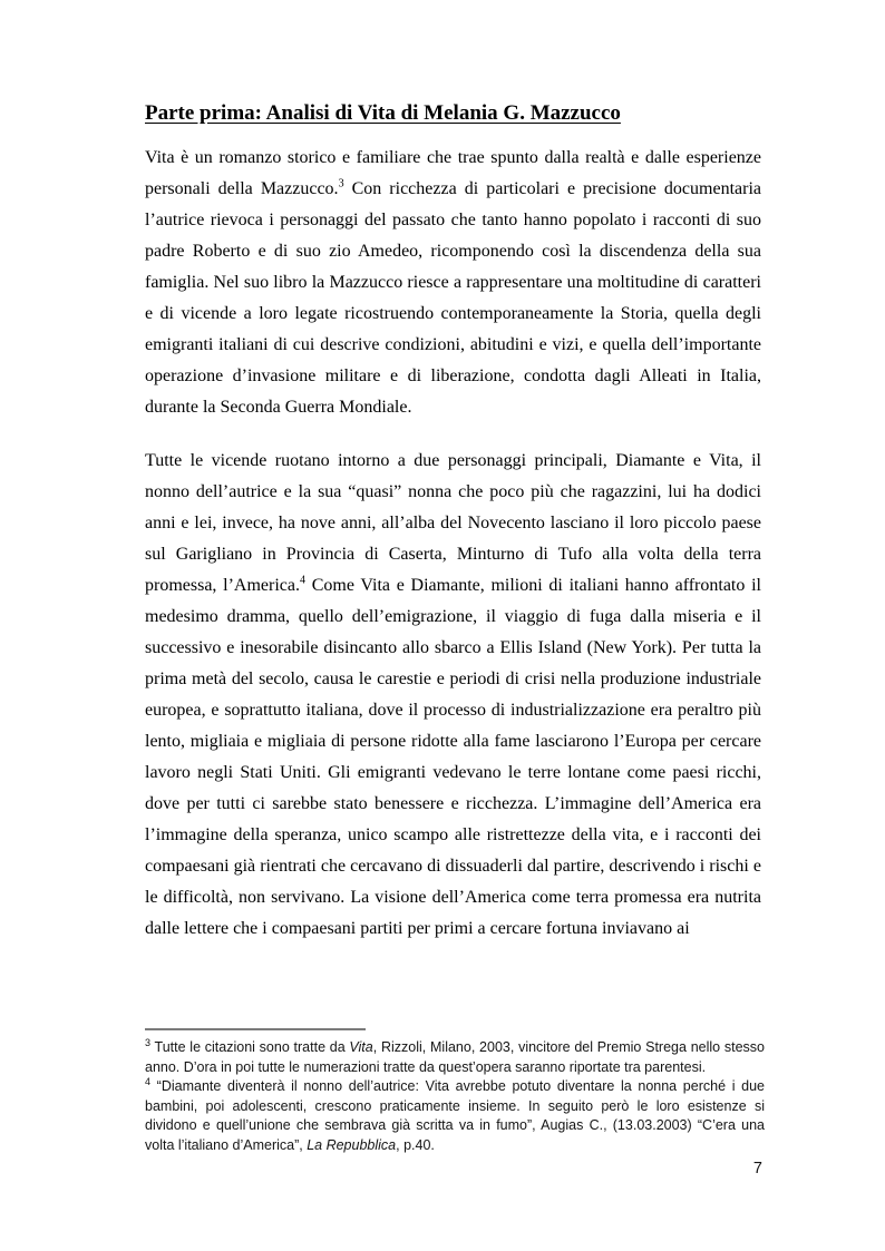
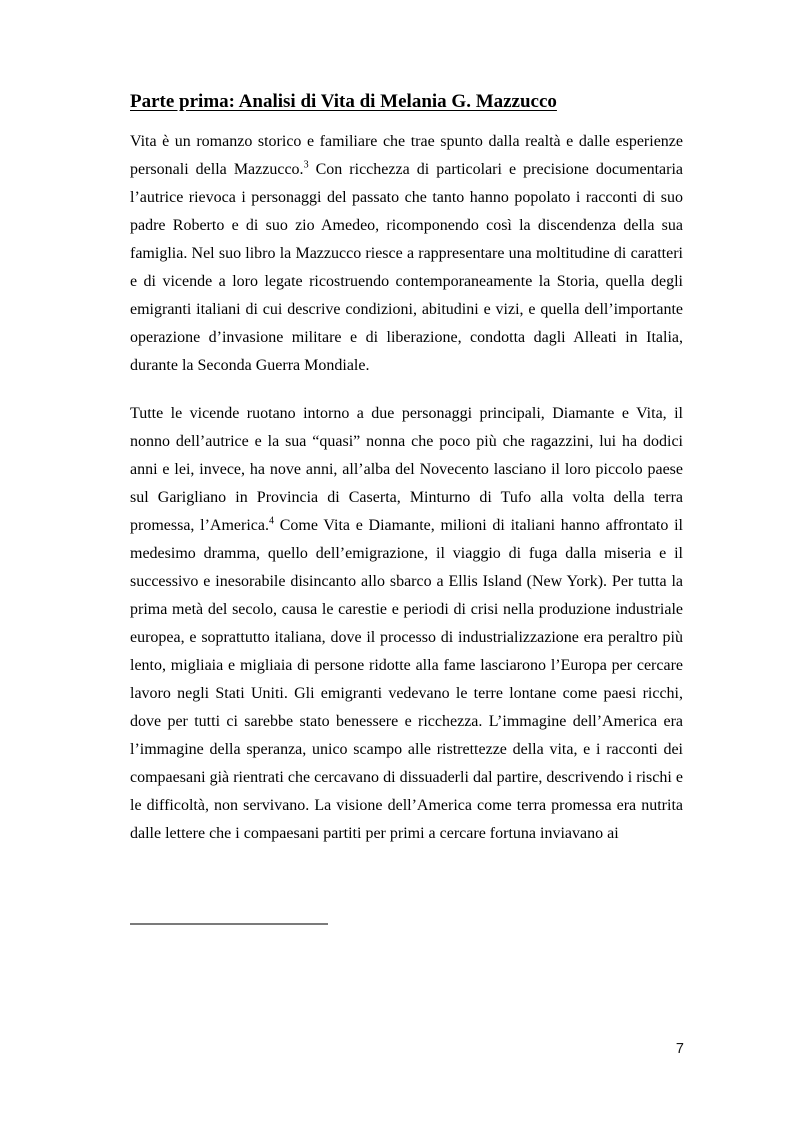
  Parte prima: Analisi di Vita di Melania G. Mazzucco
  Vita è un romanzo storico e familiare che trae spunto dalla realtà e dalle esperienze personali della Mazzucco.3 Con ricchezza di particolari e precisione documentaria l’autrice rievoca i personaggi del passato che tanto hanno popolato i racconti di suo padre Roberto e di suo zio Amedeo, ricomponendo così la discendenza della sua famiglia. Nel suo libro la Mazzucco riesce a rappresentare una moltitudine di caratteri e di vicende a loro legate ricostruendo contemporaneamente la Storia, quella degli emigranti italiani di cui descrive condizioni, abitudini e vizi, e quella dell’importante operazione d’invasione militare e di liberazione, condotta dagli Alleati in Italia, durante la Seconda Guerra Mondiale.
  Tutte le vicende ruotano intorno a due personaggi principali, Diamante e Vita, il nonno dell’autrice e la sua “quasi” nonna che poco più che ragazzini, lui ha dodici anni e lei, invece, ha nove anni, all’alba del Novecento lasciano il loro piccolo paese sul Garigliano in Provincia di Caserta, Minturno di Tufo alla volta della terra promessa, l’America.4 Come Vita e Diamante, milioni di italiani hanno affrontato il medesimo dramma, quello dell’emigrazione, il viaggio di fuga dalla miseria e il successivo e inesorabile disincanto allo sbarco a Ellis Island (New York). Per tutta la prima metà del secolo, causa le carestie e periodi di crisi nella produzione industriale europea, e soprattutto italiana, dove il processo di industrializzazione era peraltro più lento, migliaia e migliaia di persone ridotte alla fame lasciarono l’Europa per cercare lavoro negli Stati Uniti. Gli emigranti vedevano le terre lontane come paesi ricchi, dove per tutti ci sarebbe stato benessere e ricchezza. L’immagine dell’America era l’immagine della speranza, unico scampo alle ristrettezze della vita, e i racconti dei compaesani già rientrati che cercavano di dissuaderli dal partire, descrivendo i rischi e le difficoltà, non servivano. La visione dell’America come terra promessa era nutrita dalle lettere che i compaesani partiti per primi a cercare fortuna inviavano ai
- 3 Tutte le citazioni sono tratte da Vita, Rizzoli, Milano, 2003, vincitore del Premio Strega nello stesso anno. D’ora in poi tutte le numerazioni tratte da quest’opera saranno riportate tra parentesi.
- 4 “Diamante diventerà il nonno dell’autrice: Vita avrebbe potuto diventare la nonna perché i due bambini, poi adolescenti, crescono praticamente insieme. In seguito però le loro esistenze si dividono e quell’unione che sembrava già scritta va in fumo”, Augias C., (13.03.2003) “C’era una volta l’italiano d’America”, La Repubblica, p.40.
  7
